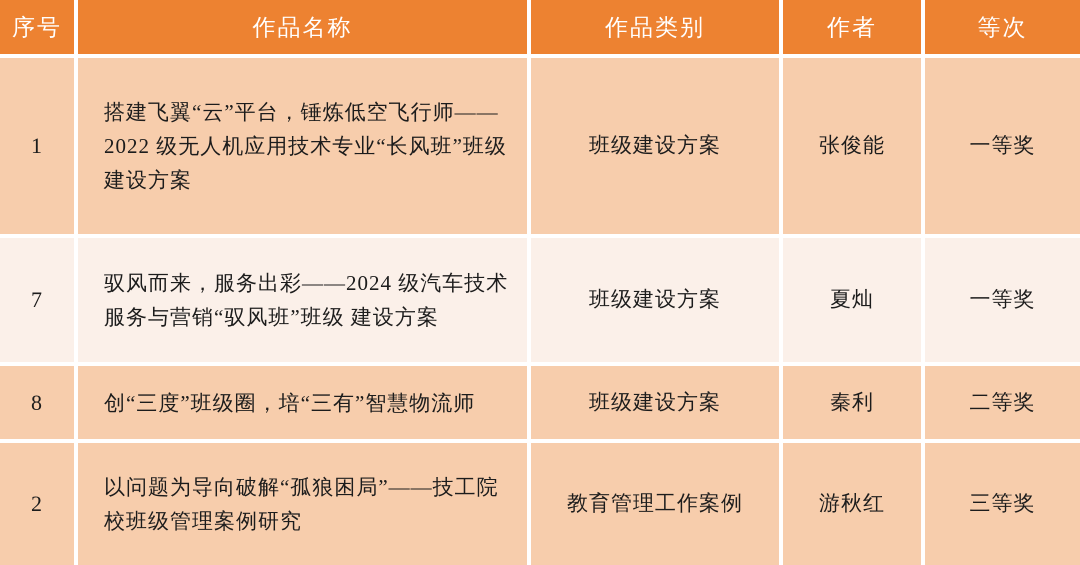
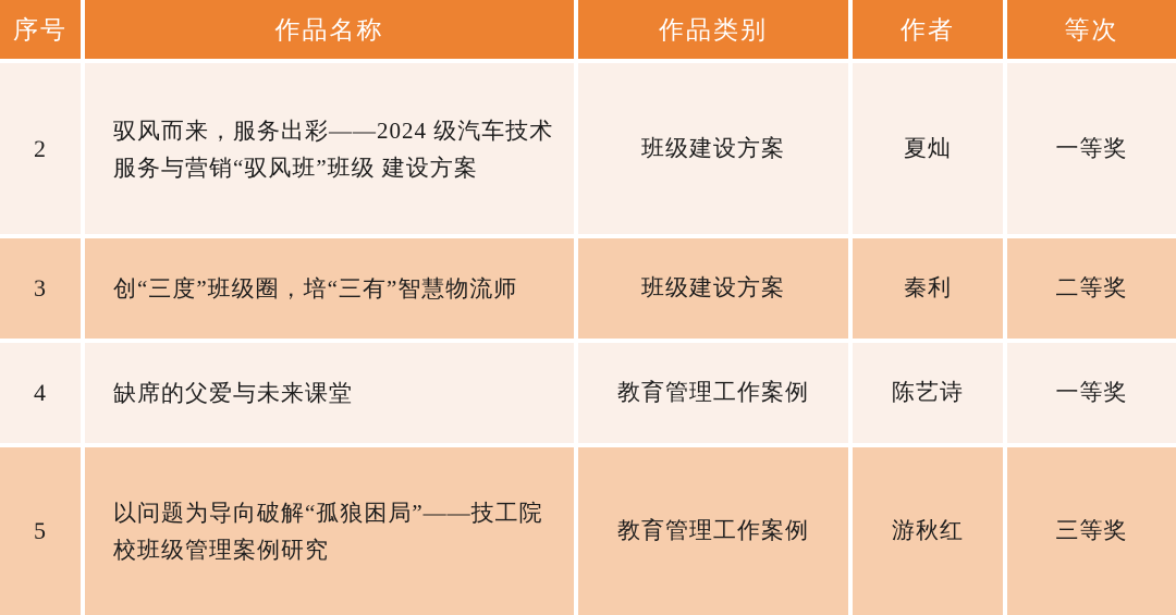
  序号	作品名称	作品类别	作者	等次
- 1	搭建飞翼“云”平台，锤炼低空飞行师——2022 级无人机应用技术专业“长风班”班级建设方案	班级建设方案	张俊能	一等奖
- 7	驭风而来，服务出彩——2024 级汽车技术服务与营销“驭风班”班级 建设方案	班级建设方案	夏灿	一等奖
+ 2	驭风而来，服务出彩——2024 级汽车技术服务与营销“驭风班”班级 建设方案	班级建设方案	夏灿	一等奖
- 8	创“三度”班级圈，培“三有”智慧物流师	班级建设方案	秦利	二等奖
+ 3	创“三度”班级圈，培“三有”智慧物流师	班级建设方案	秦利	二等奖
+ 4	缺席的父爱与未来课堂	教育管理工作案例	陈艺诗	一等奖
- 2	以问题为导向破解“孤狼困局”——技工院校班级管理案例研究	教育管理工作案例	游秋红	三等奖
+ 5	以问题为导向破解“孤狼困局”——技工院校班级管理案例研究	教育管理工作案例	游秋红	三等奖
